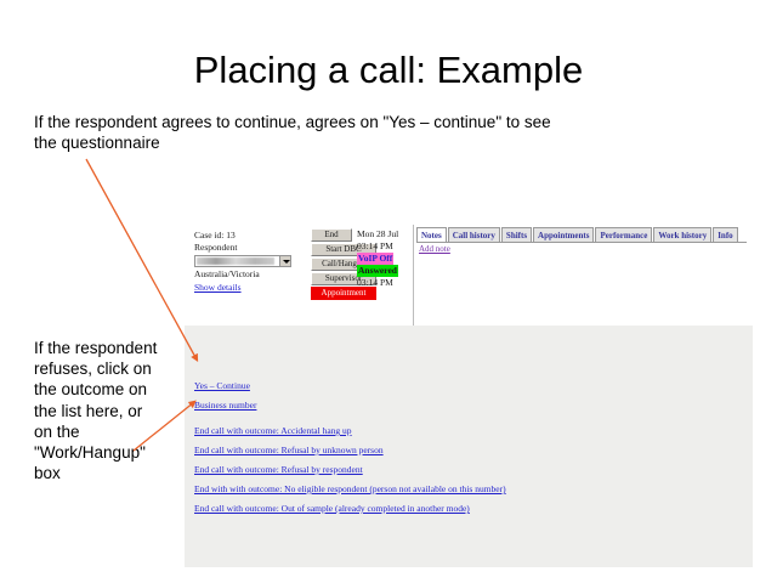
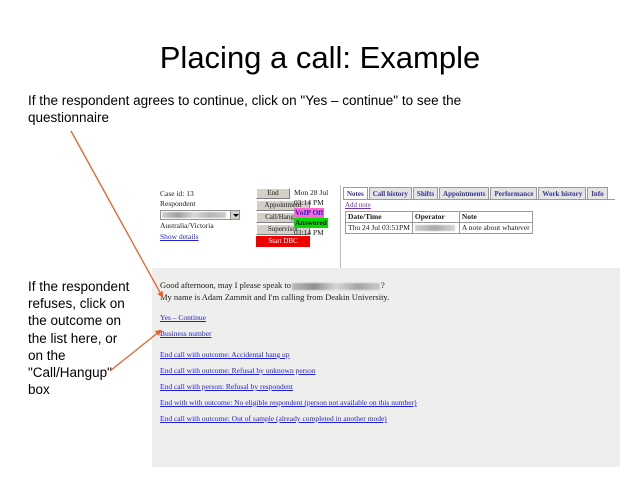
  Placing a call: Example
- If the respondent agrees to continue, agrees on "Yes – continue" to see the questionnaire
+ If the respondent agrees to continue, click on "Yes – continue" to see the questionnaire
- If the respondent refuses, click on the outcome on the list here, or on the "Work/Hangup" box
+ If the respondent refuses, click on the outcome on the list here, or on the "Call/Hangup" box
  Case id: 13
  Respondent
  Australia/Victoria
  Show details
  End
- Start DBC
+ Appointment
  Call/Hang
  Supervisor
- Appointment
+ Start DBC
  Mon 28 Jul
  03:14 PM
  VoIP Off
  Answered
  03:14 PM
  Notes
  Call history
  Shifts
  Appointments
  Performance
  Work history
  Info
  Add note
+ Date/Time	Operator	Note
+ Thu 24 Jul 03:51PM		A note about whatever
+ Good afternoon, may I please speak to ?
+ My name is Adam Zammit and I'm calling from Deakin University.
  Yes – Continue
  Business number
  End call with outcome: Accidental hang up
  End call with outcome: Refusal by unknown person
- End call with outcome: Refusal by respondent
+ End call with person: Refusal by respondent
  End with with outcome: No eligible respondent (person not available on this number)
  End call with outcome: Out of sample (already completed in another mode)
